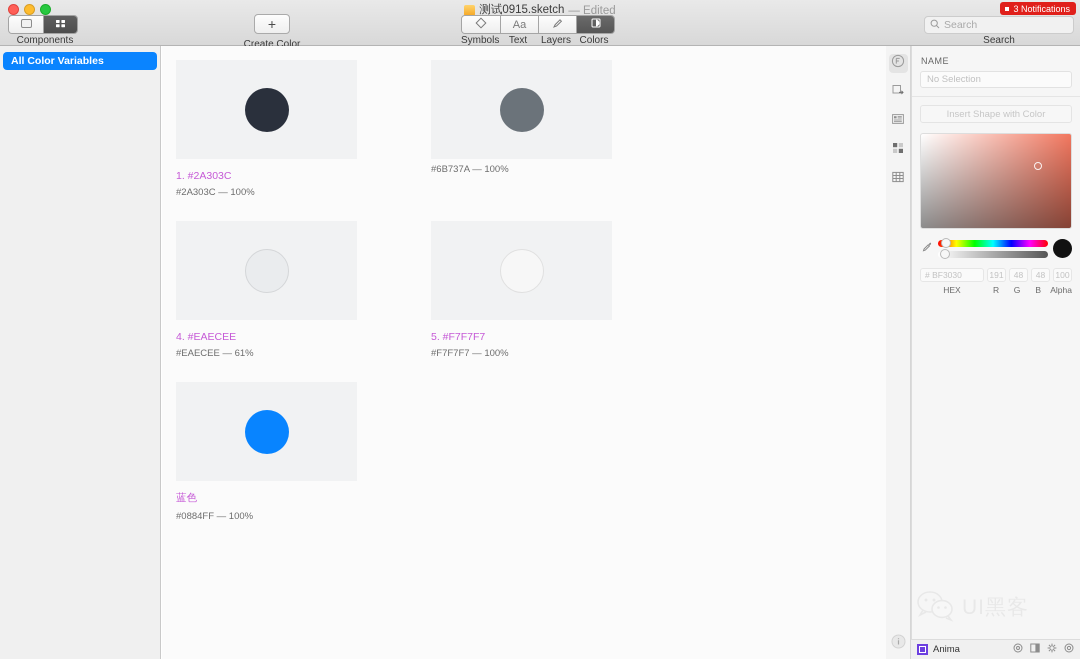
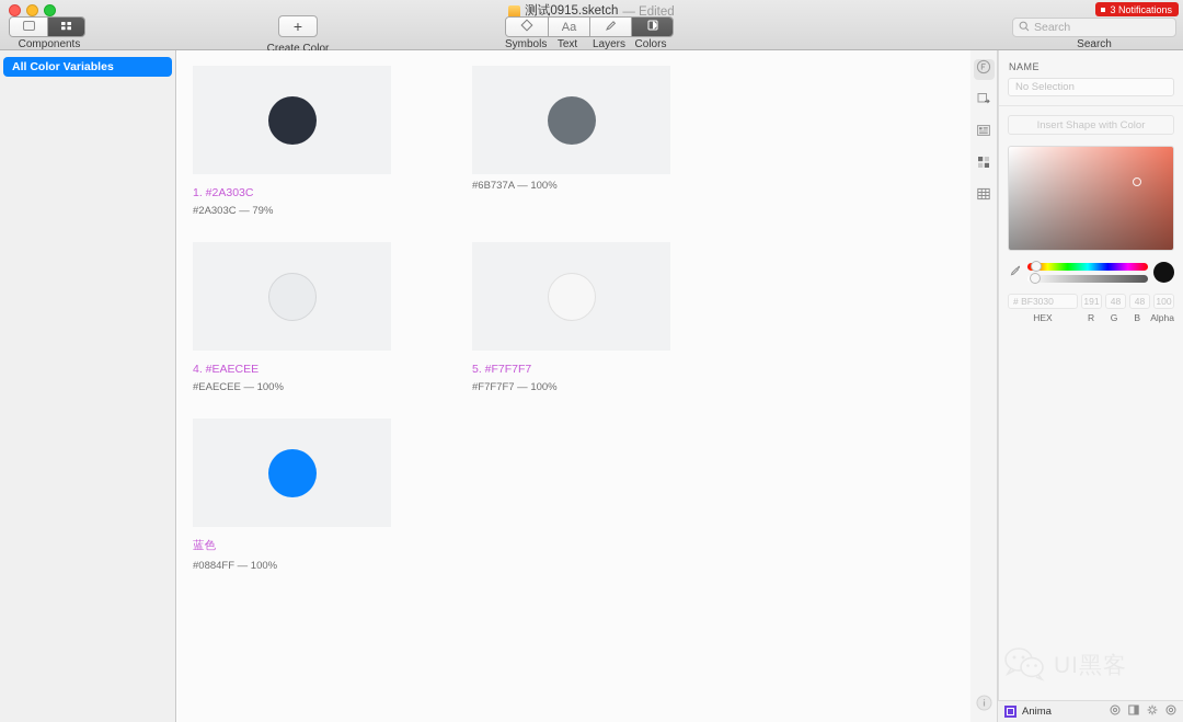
  +
  测试0915.sketch
  — Edited
  Aa
  Symbols
  Text
  Layers
  Colors
  3 Notifications
  Search
  Search
  All Color Variables
  1. #2A303C
- #2A303C — 100%
+ #2A303C — 79%
  #6B737A — 100%
  4. #EAECEE
- #EAECEE — 61%
+ #EAECEE — 100%
  5. #F7F7F7
  #F7F7F7 — 100%
  蓝色
  #0884FF — 100%
  NAME
  No Selection
  Insert Shape with Color
  # BF3030
  191
  48
  48
  100
  HEX
  R
  G
  B
  Alpha
  Anima
